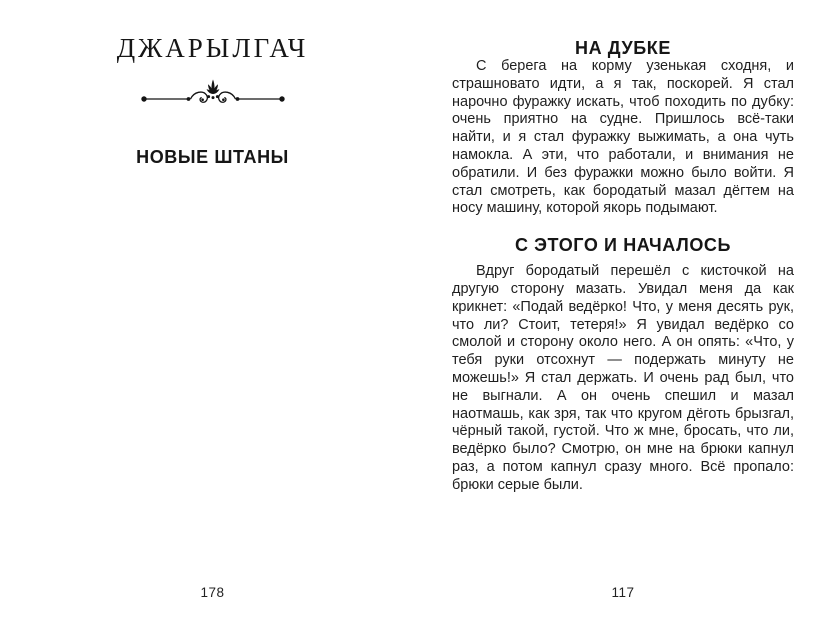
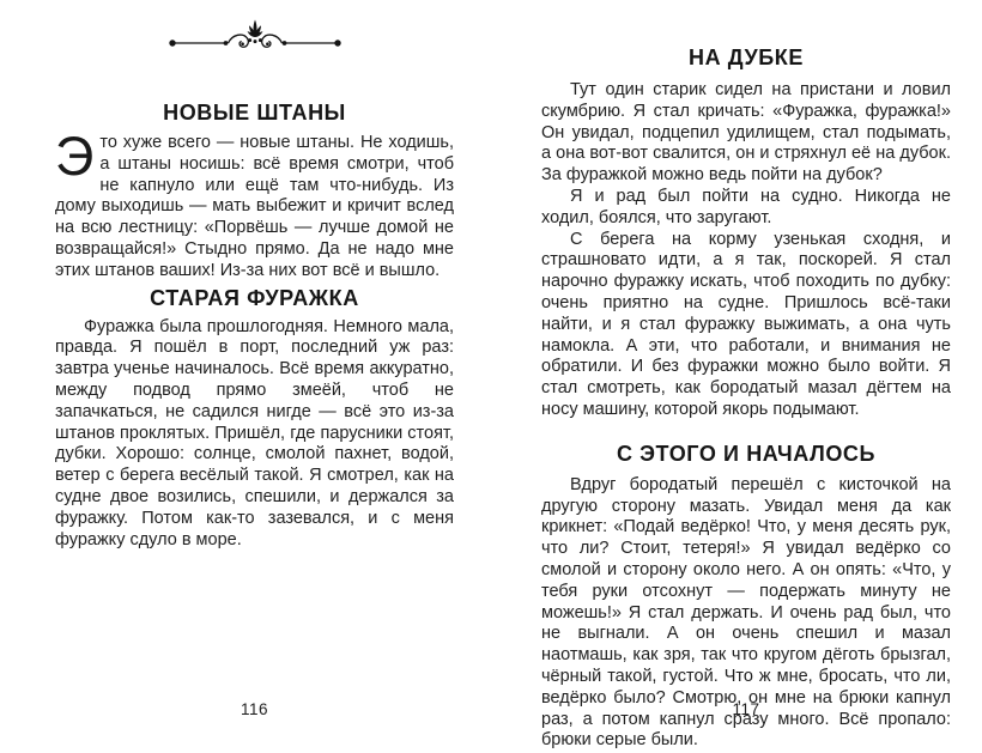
- ДЖАРЫЛГАЧ
  НОВЫЕ ШТАНЫ
+ Э
+ то хуже всего — новые штаны. Не ходишь, а штаны носишь: всё время смотри, чтоб не капнуло или ещё там что-нибудь. Из дому выходишь — мать выбежит и кричит вслед на всю лестницу: «Порвёшь — лучше домой не возвращайся!» Стыдно прямо. Да не надо мне этих штанов ваших! Из-за них вот всё и вышло.
+ СТАРАЯ ФУРАЖКА
+ Фуражка была прошлогодняя. Немного мала, правда. Я пошёл в порт, последний уж раз: завтра ученье начиналось. Всё время аккуратно, между подвод прямо змеёй, чтоб не запачкаться, не садился нигде — всё это из-за штанов проклятых. Пришёл, где парусники стоят, дубки. Хорошо: солнце, смолой пахнет, водой, ветер с берега весёлый такой. Я смотрел, как на судне двое возились, спешили, и держался за фуражку. Потом как-то зазевался, и с меня фуражку сдуло в море.
  НА ДУБКЕ
+ Тут один старик сидел на пристани и ловил скумбрию. Я стал кричать: «Фуражка, фуражка!» Он увидал, подцепил удилищем, стал подымать, а она вот-вот свалится, он и стряхнул её на дубок. За фуражкой можно ведь пойти на дубок?
+ Я и рад был пойти на судно. Никогда не ходил, боялся, что заругают.
  С берега на корму узенькая сходня, и страшновато идти, а я так, поскорей. Я стал нарочно фуражку искать, чтоб походить по дубку: очень приятно на судне. Пришлось всё-таки найти, и я стал фуражку выжимать, а она чуть намокла. А эти, что работали, и внимания не обратили. И без фуражки можно было войти. Я стал смотреть, как бородатый мазал дёгтем на носу машину, которой якорь подымают.
  С ЭТОГО И НАЧАЛОСЬ
  Вдруг бородатый перешёл с кисточкой на другую сторону мазать. Увидал меня да как крикнет: «Подай ведёрко! Что, у меня десять рук, что ли? Стоит, тетеря!» Я увидал ведёрко со смолой и сторону около него. А он опять: «Что, у тебя руки отсохнут — подержать минуту не можешь!» Я стал держать. И очень рад был, что не выгнали. А он очень спешил и мазал наотмашь, как зря, так что кругом дёготь брызгал, чёрный такой, густой. Что ж мне, бросать, что ли, ведёрко было? Смотрю, он мне на брюки капнул раз, а потом капнул сразу много. Всё пропало: брюки серые были.
- 178
+ 116
  117
